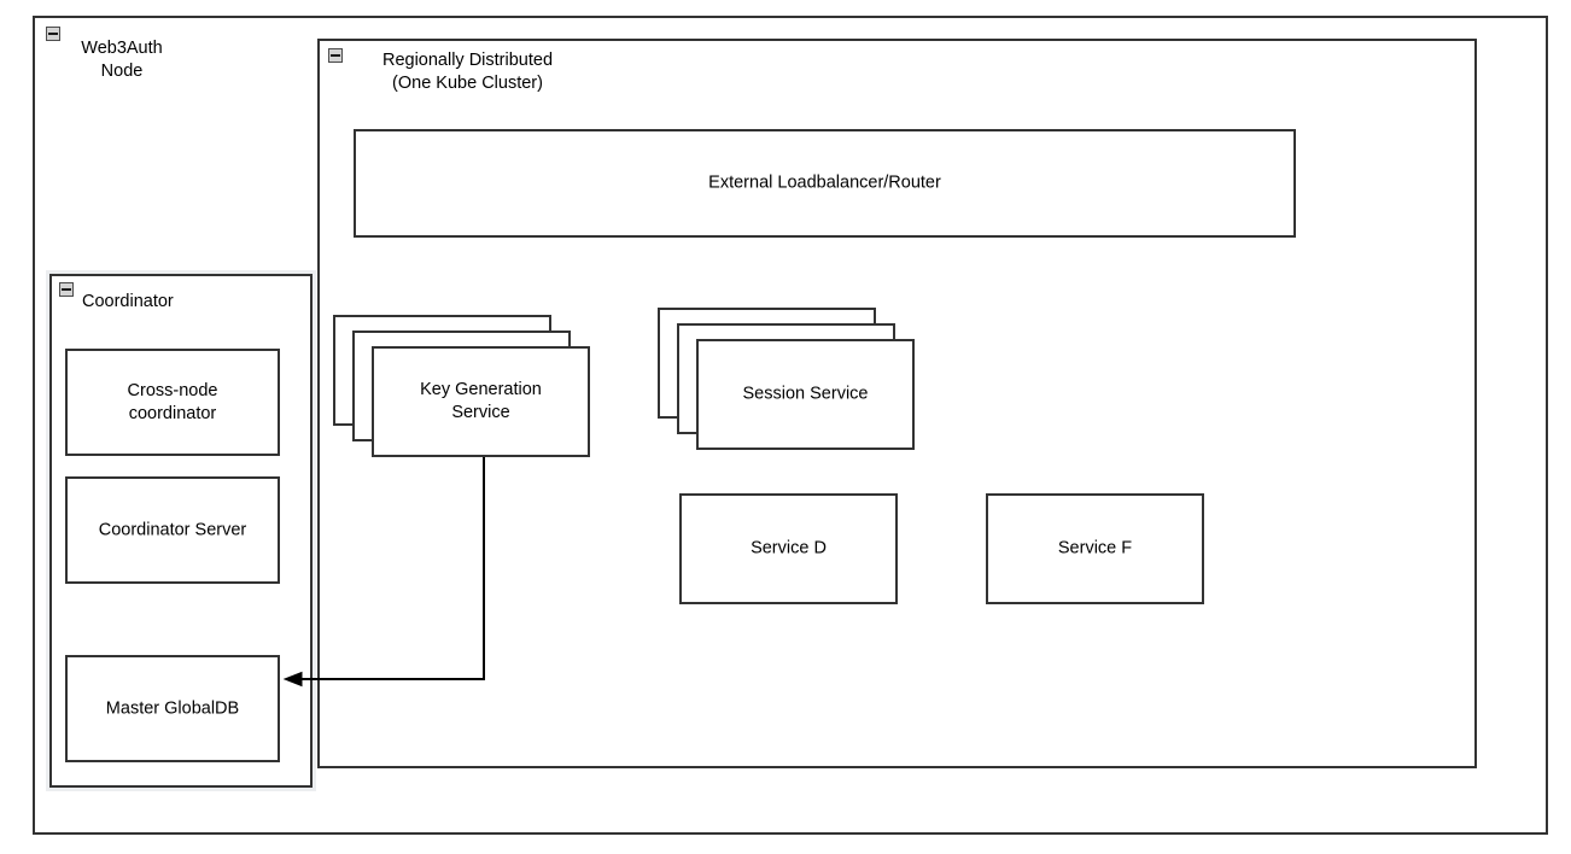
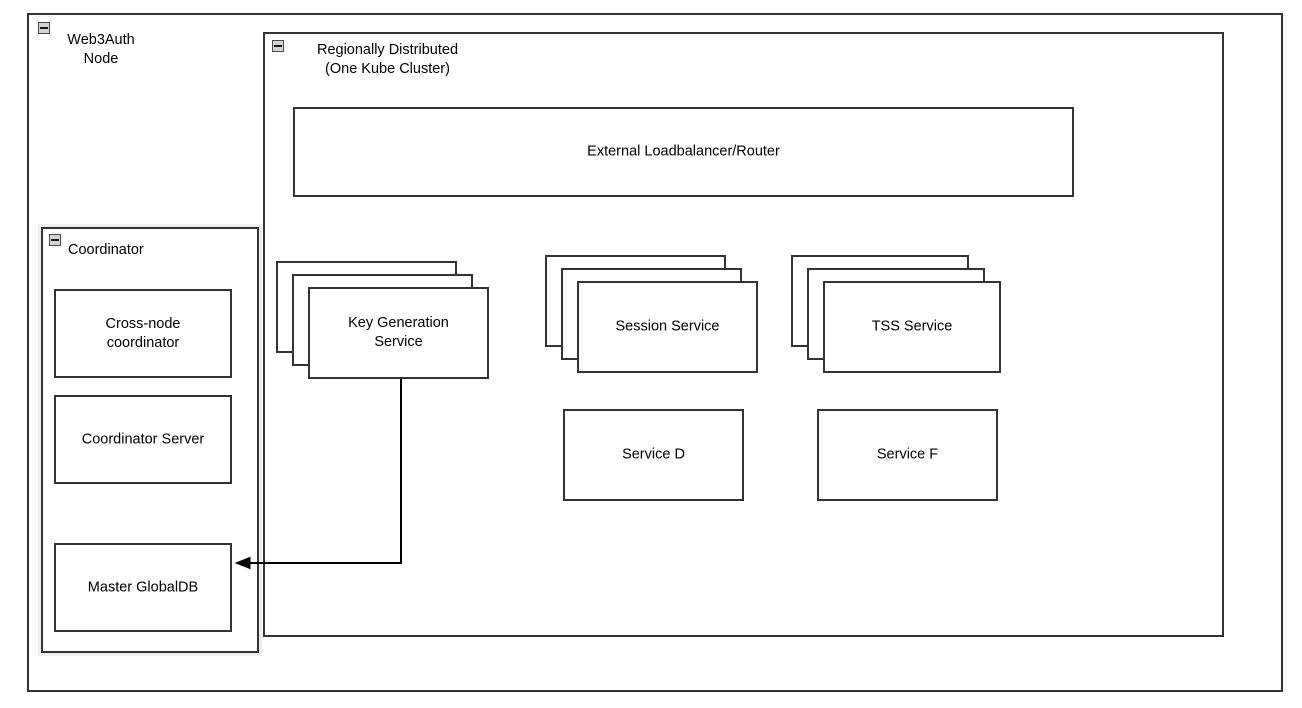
  Web3Auth
  Node
  Regionally Distributed
  (One Kube Cluster)
  External Loadbalancer/Router
  Key Generation
  Service
  Session Service
+ TSS Service
  Service D
  Service F
  Coordinator
  Cross-node
  coordinator
  Coordinator Server
  Master GlobalDB
